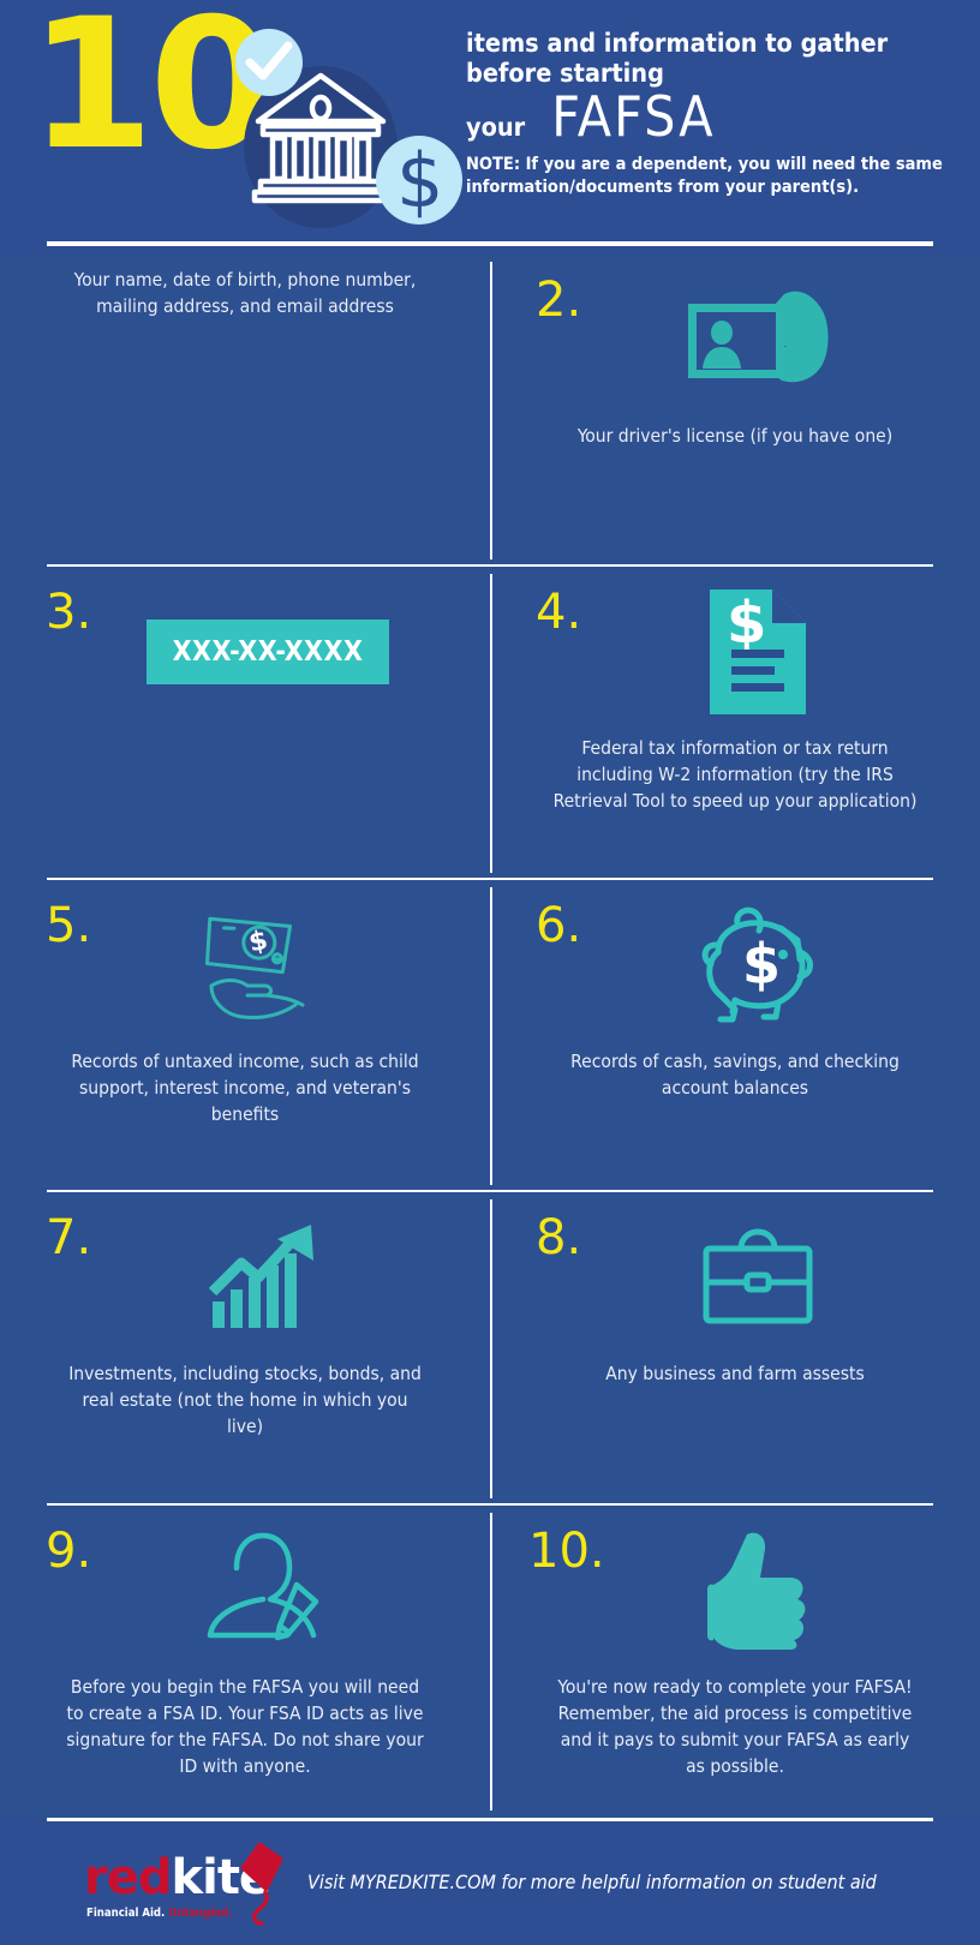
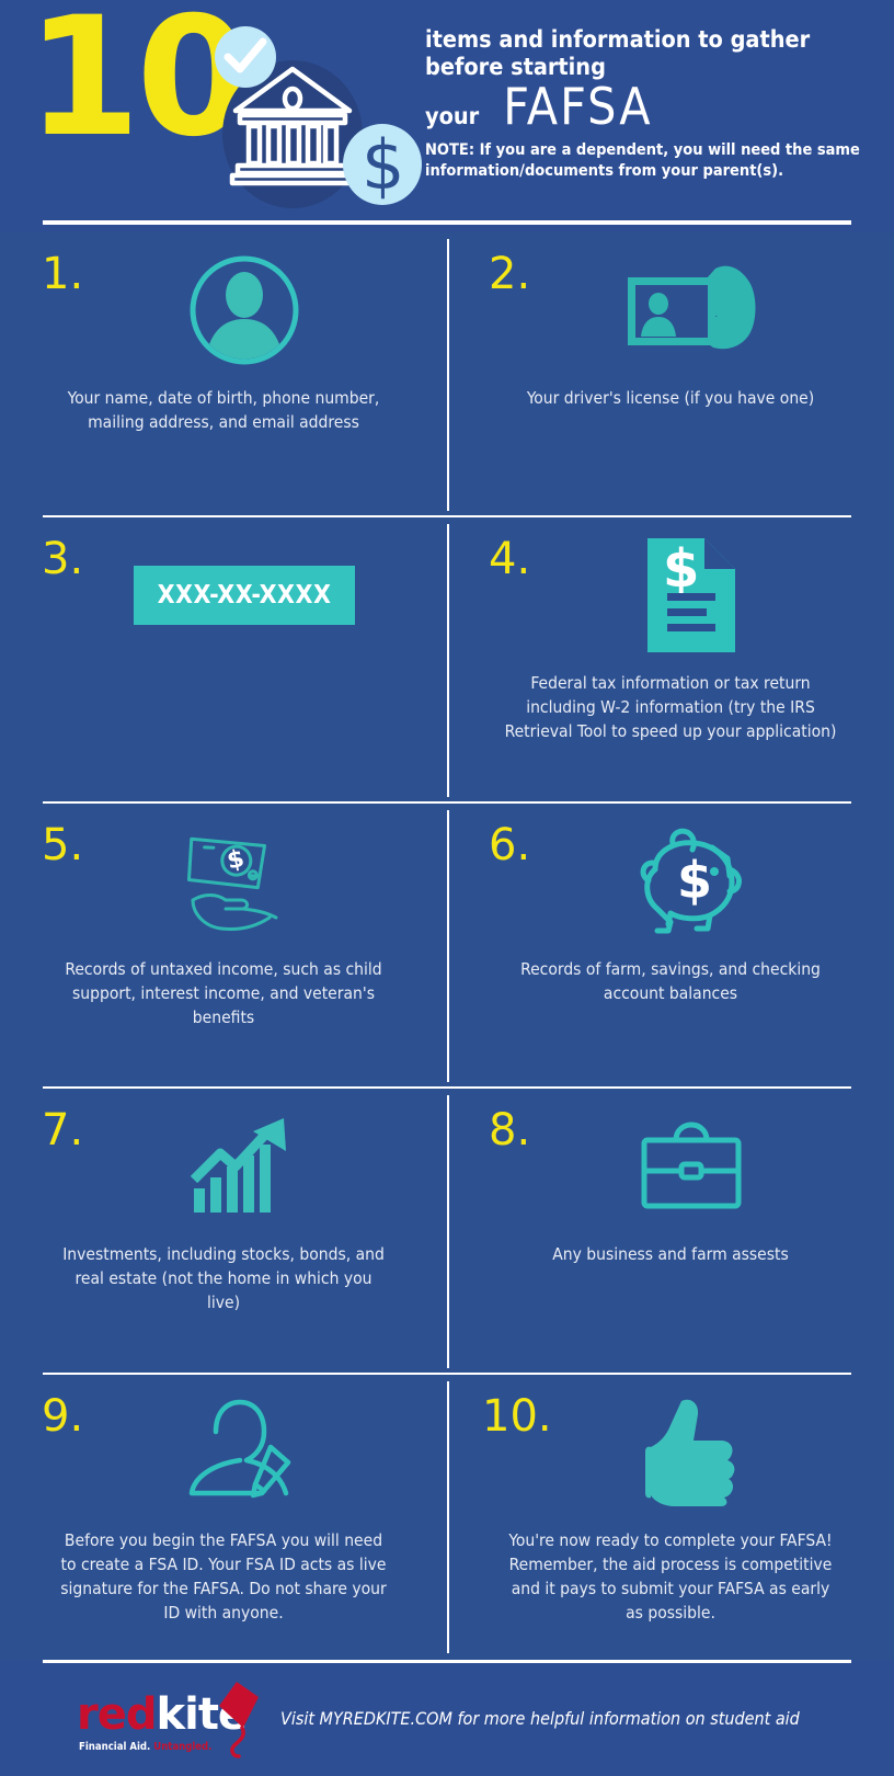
  10
  $
  items and information to gather before starting
  your
  FAFSA
  NOTE: If you are a dependent, you will need the same information/documents from your parent(s).
+ 1.
  Your name, date of birth, phone number, mailing address, and email address
  2.
  Your driver's license (if you have one)
  3.
  XXX-XX-XXXX
  4.
  $
  Federal tax information or tax return including W-2 information (try the IRS Retrieval Tool to speed up your application)
  5.
  Records of untaxed income, such as child support, interest income, and veteran's benefits
  6.
  $
- Records of cash, savings, and checking account balances
+ Records of farm, savings, and checking account balances
  7.
  Investments, including stocks, bonds, and real estate (not the home in which you live)
  8.
  Any business and farm assests
  9.
  Before you begin the FAFSA you will need to create a FSA ID. Your FSA ID acts as live signature for the FAFSA. Do not share your ID with anyone.
  10.
  You're now ready to complete your FAFSA! Remember, the aid process is competitive and it pays to submit your FAFSA as early as possible.
  redkit
  Financial Aid. Untangled.
  Visit MYREDKITE.COM for more helpful information on student aid
